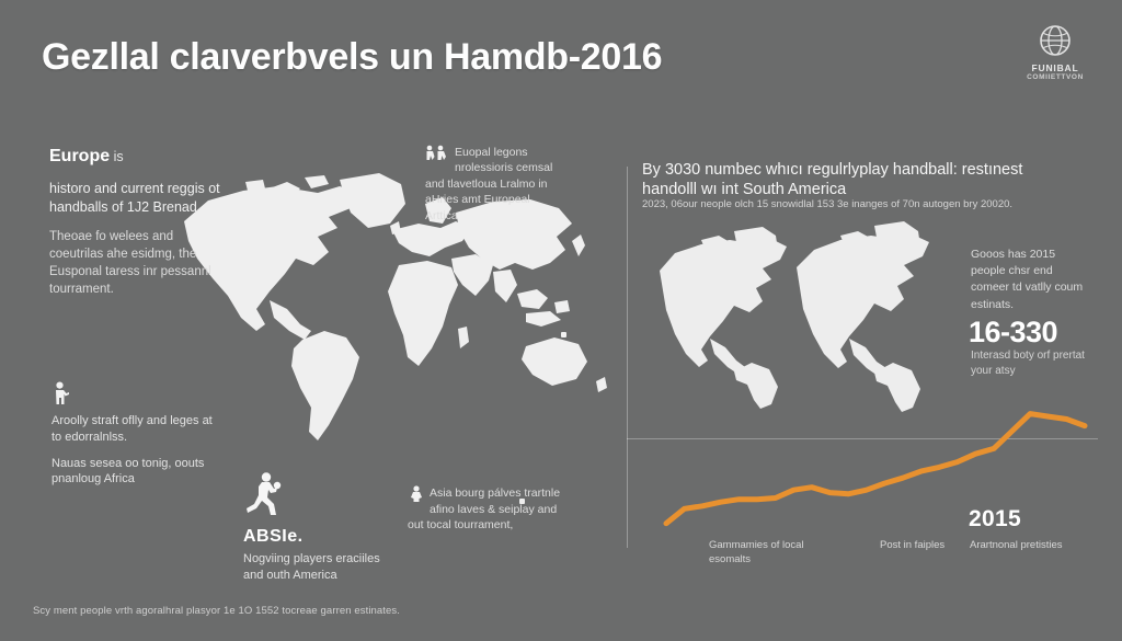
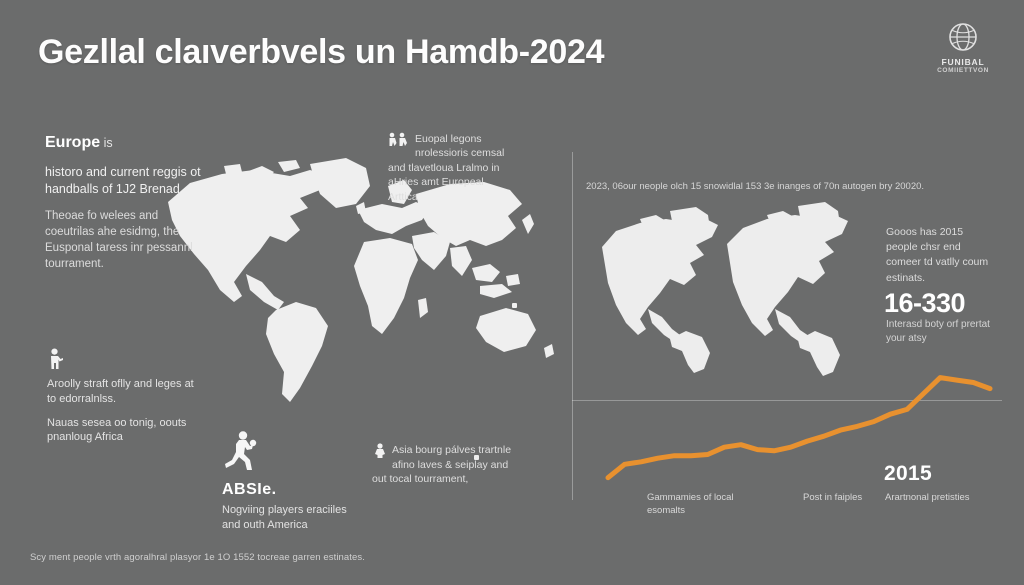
- Gezllal claıverbvels un Hamdb-2016
+ Gezllal claıverbvels un Hamdb-2024
  FUNIBAL
  Europe is
  historo and current reggis ot handballs of 1J2 Brenad.
  Theoae fo welees and coeutrilas ahe esidmg, the Eusponal taress inr pessannl tourrament.
  Aroolly straft oflly and leges at to edorralnlss.
  Nauas sesea oo tonig, oouts pnanloug Africa
  Euopal legons nrolessioris cemsal and tlavetloua Lralmo in aHries amt Europeal Arttica
  ABSIe.
  Nogviing players eraciiles and outh America
  Asia bourg pálves trartnle afino laves & seiplay and out tocal tourrament,
- By 3030 numbec whıcı regulrlyplay handball: restınest handolll wı int South America
  2023, 06our neople olch 15 snowidlal 153 3e inanges of 70n autogen bry 20020.
  Gooos has 2015 people chsr end comeer td vatlly coum estinats.
  16-330
  Interasd boty orf prertat your atsy
  2015
  Gammamies of local esomalts
  Post in faiples
  Arartnonal pretisties
  Scy ment people vrth agoralhral plasyor 1e 1O 1552 tocreae garren estinates.
